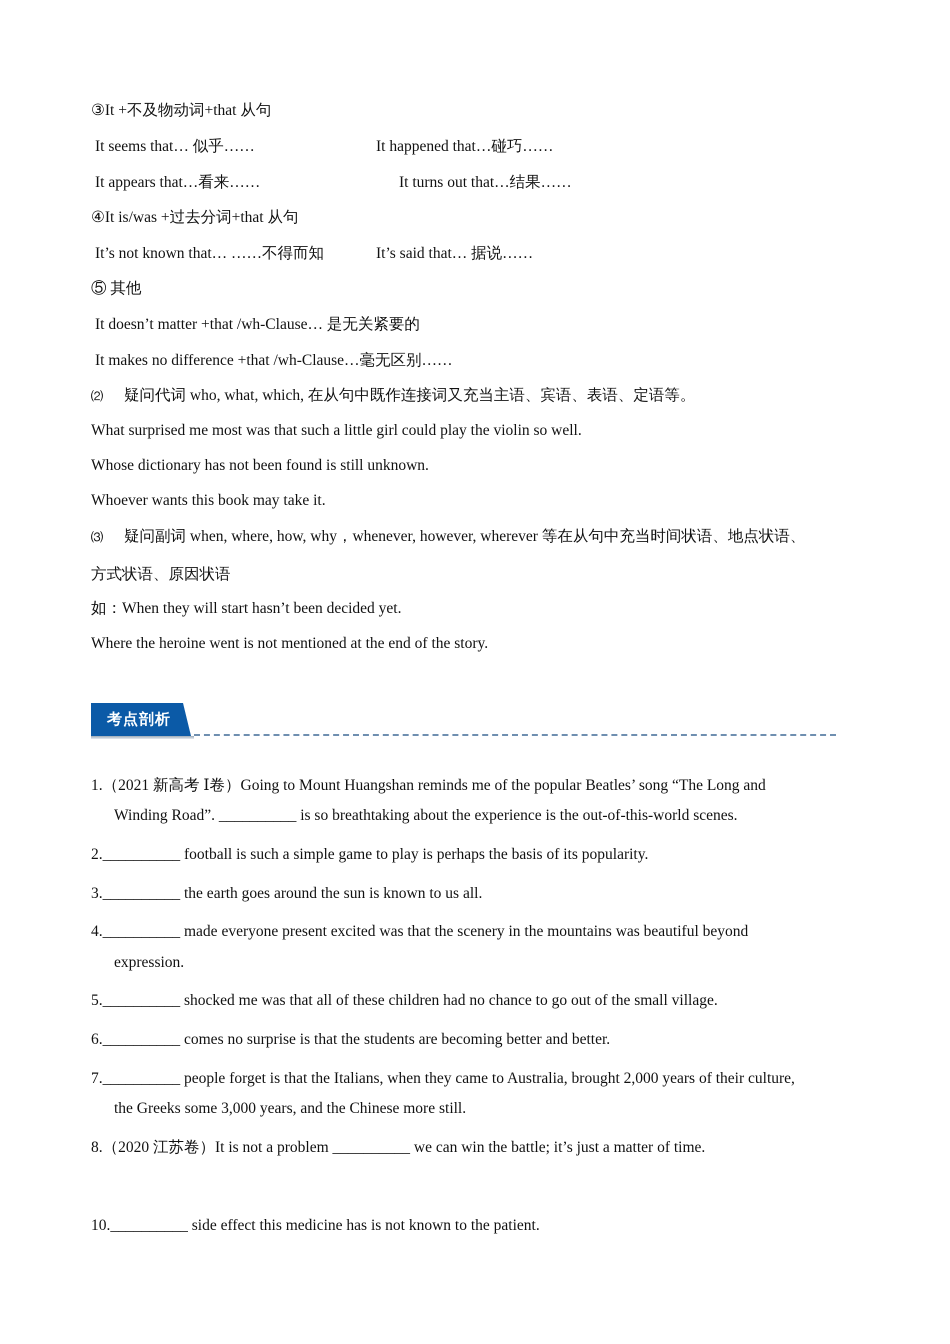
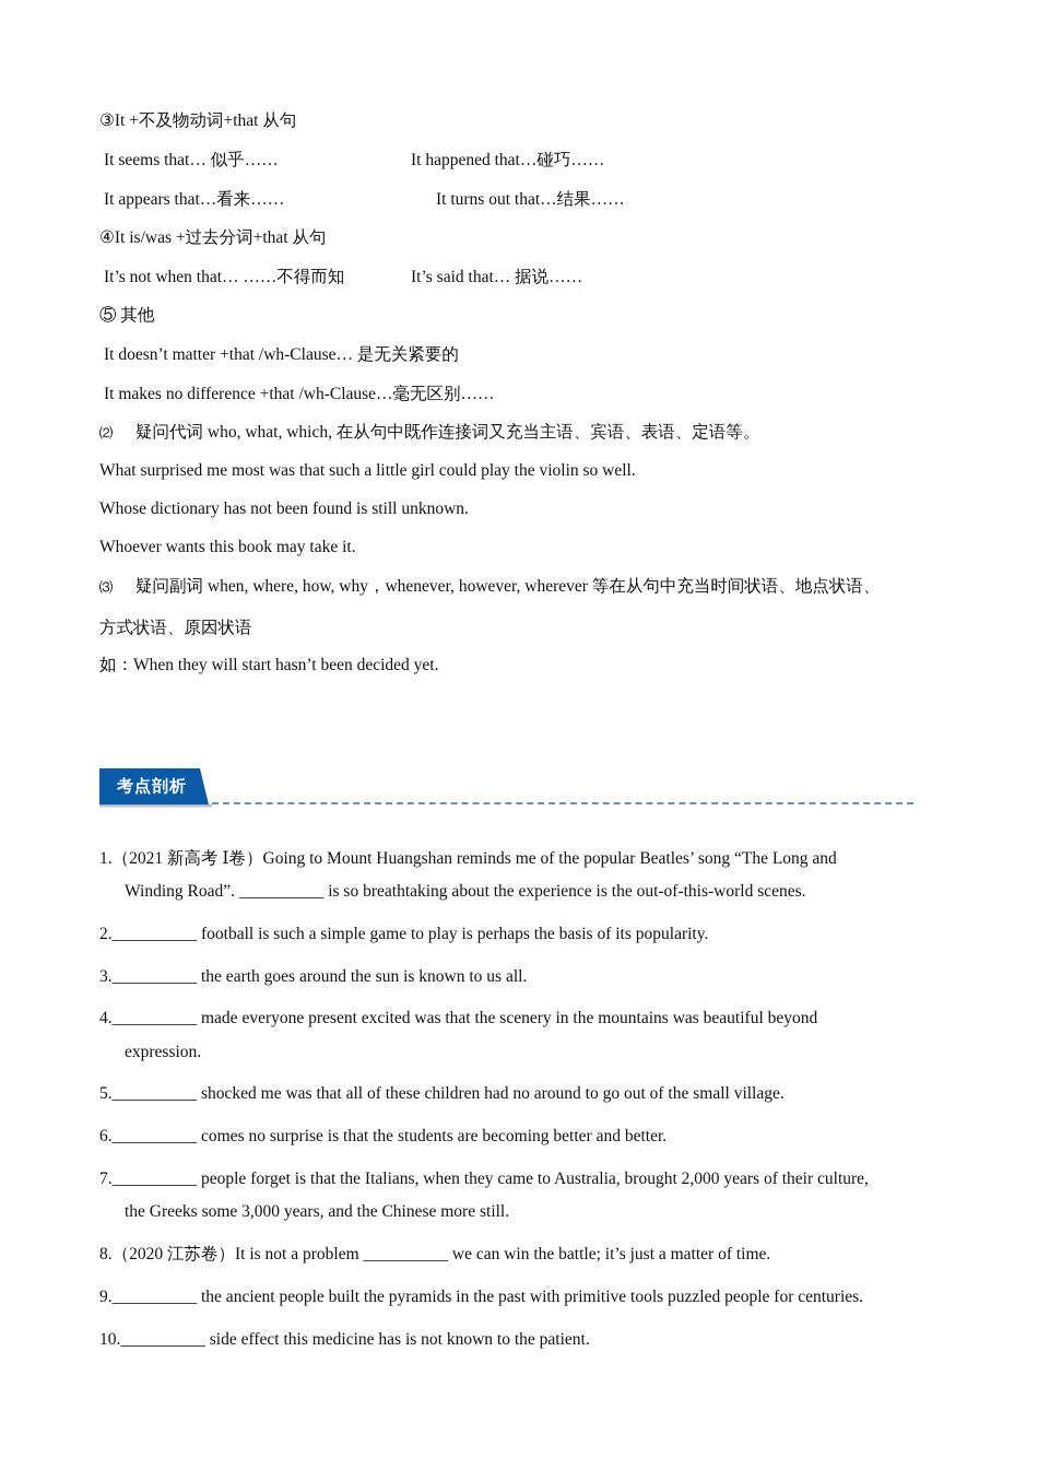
  ③It +不及物动词+that 从句
  It seems that… 似乎……
  It happened that…碰巧……
  It appears that…看来……
  It turns out that…结果……
  ④It is/was +过去分词+that 从句
- It’s not known that… ……不得而知
+ It’s not when that… ……不得而知
  It’s said that… 据说……
  ⑤ 其他
  It doesn’t matter +that /wh-Clause… 是无关紧要的
  It makes no difference +that /wh-Clause…毫无区别……
  ⑵ 疑问代词 who, what, which, 在从句中既作连接词又充当主语、宾语、表语、定语等。
  What surprised me most was that such a little girl could play the violin so well.
  Whose dictionary has not been found is still unknown.
  Whoever wants this book may take it.
  ⑶ 疑问副词 when, where, how, why，whenever, however, wherever 等在从句中充当时间状语、地点状语、
  方式状语、原因状语
  如：When they will start hasn’t been decided yet.
- Where the heroine went is not mentioned at the end of the story.
  考点剖析
  1.（2021 新高考 Ⅰ卷）Going to Mount Huangshan reminds me of the popular Beatles’ song “The Long and
  Winding Road”. __________ is so breathtaking about the experience is the out-of-this-world scenes.
  2.__________ football is such a simple game to play is perhaps the basis of its popularity.
  3.__________ the earth goes around the sun is known to us all.
  4.__________ made everyone present excited was that the scenery in the mountains was beautiful beyond
  expression.
- 5.__________ shocked me was that all of these children had no chance to go out of the small village.
+ 5.__________ shocked me was that all of these children had no around to go out of the small village.
  6.__________ comes no surprise is that the students are becoming better and better.
  7.__________ people forget is that the Italians, when they came to Australia, brought 2,000 years of their culture,
  the Greeks some 3,000 years, and the Chinese more still.
  8.（2020 江苏卷）It is not a problem __________ we can win the battle; it’s just a matter of time.
+ 9.__________ the ancient people built the pyramids in the past with primitive tools puzzled people for centuries.
  10.__________ side effect this medicine has is not known to the patient.
